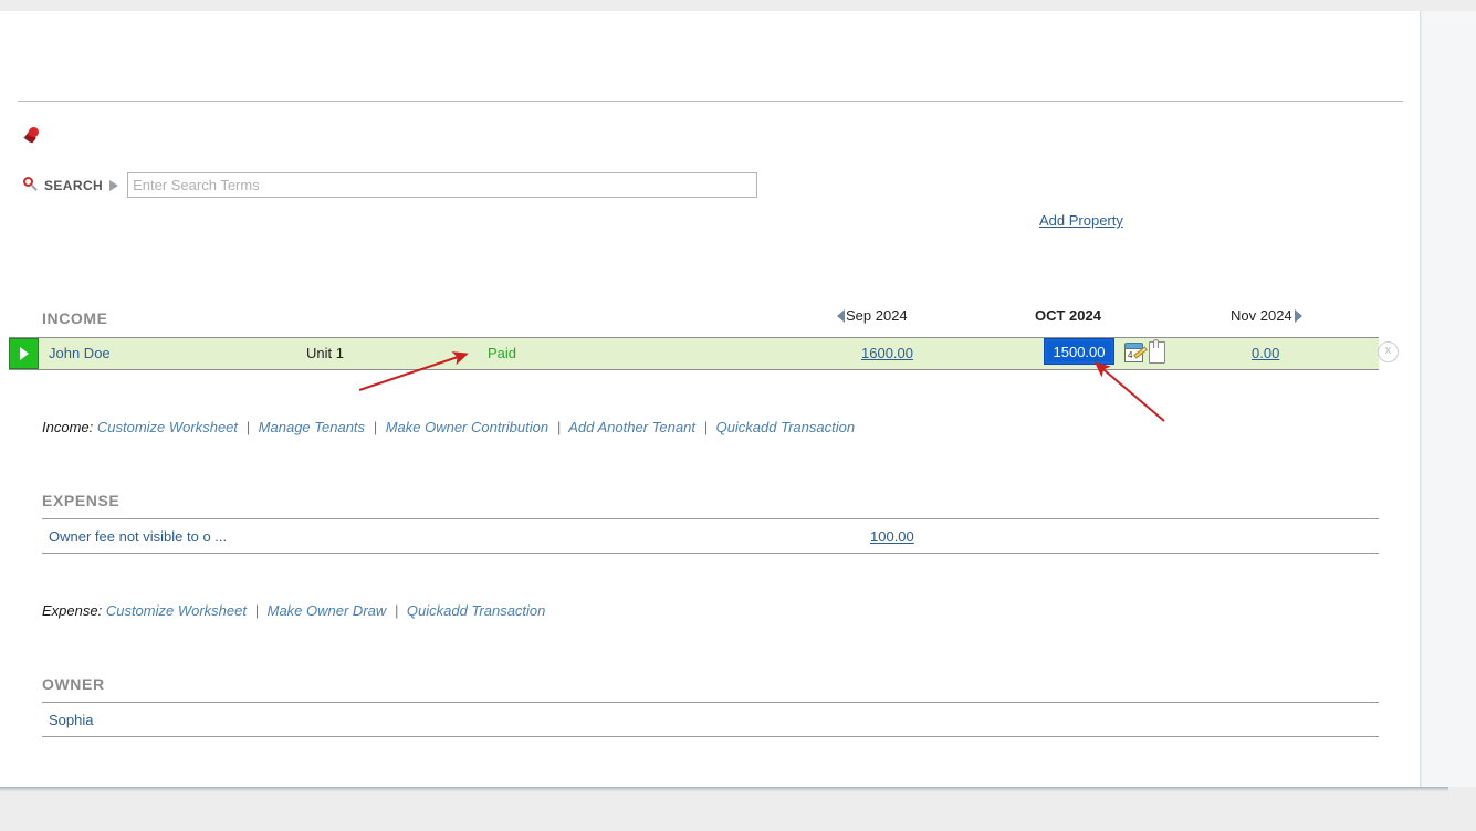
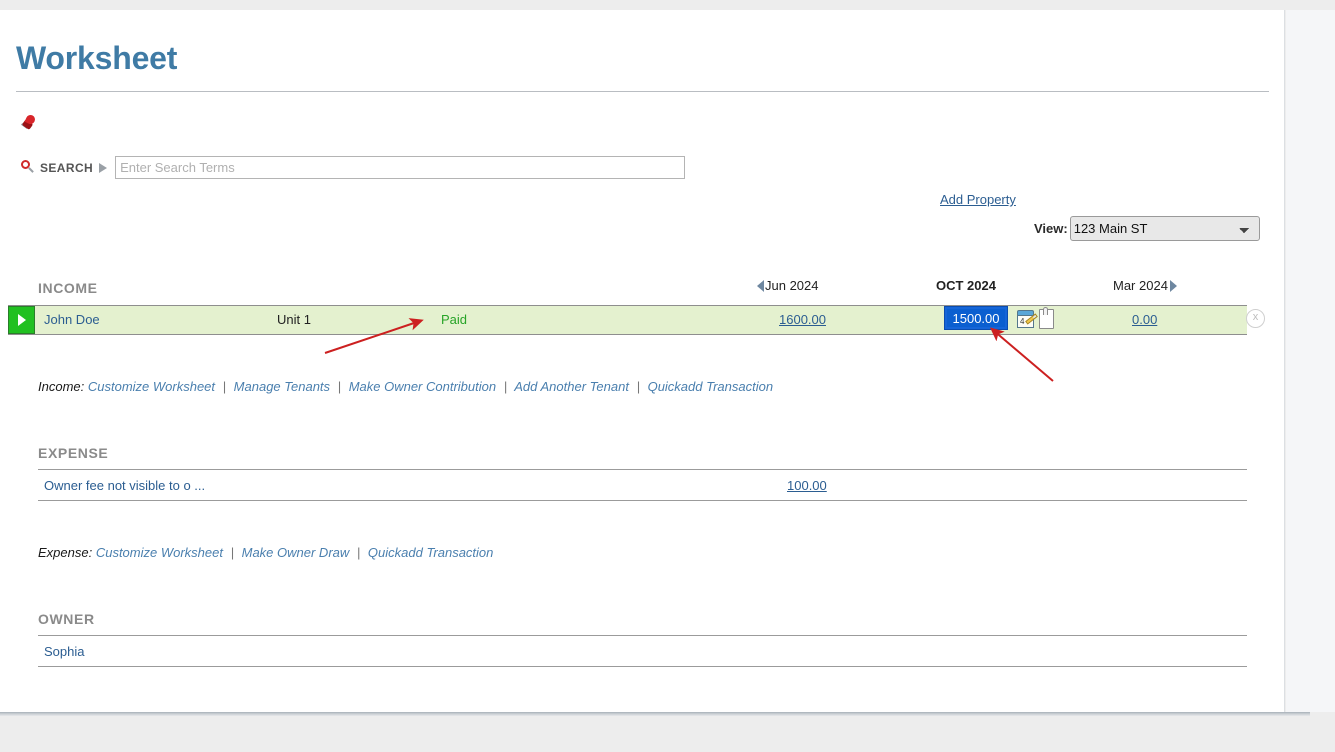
+ Worksheet
  SEARCH
  Enter Search Terms
  Add Property
+ View:
+ 123 Main ST
  INCOME
- Sep 2024
+ Jun 2024
  OCT 2024
- Nov 2024
+ Mar 2024
  John Doe
  Unit 1
  Paid
  1600.00
  1500.00
  4
  0.00
  x
  Income: Customize Worksheet | Manage Tenants | Make Owner Contribution | Add Another Tenant | Quickadd Transaction
  EXPENSE
  Owner fee not visible to o ...
  100.00
  Expense: Customize Worksheet | Make Owner Draw | Quickadd Transaction
  OWNER
  Sophia
